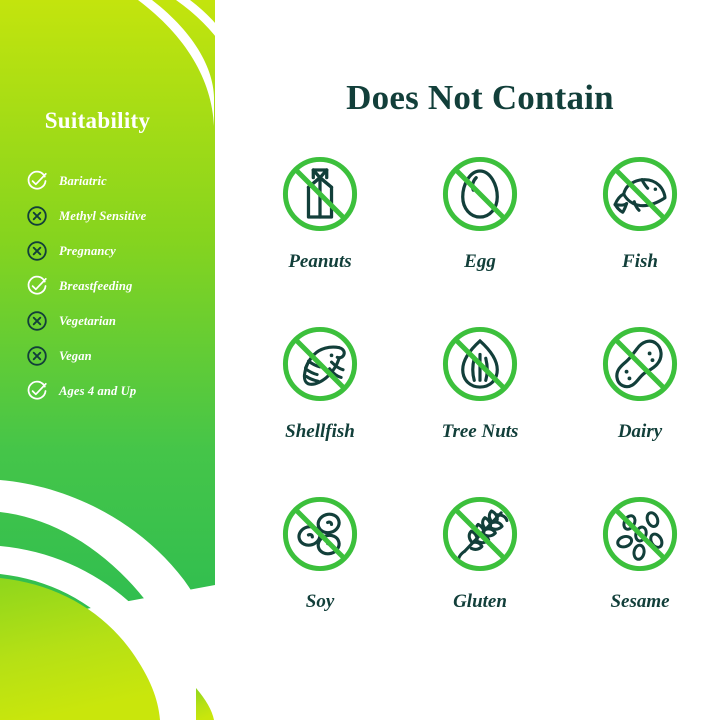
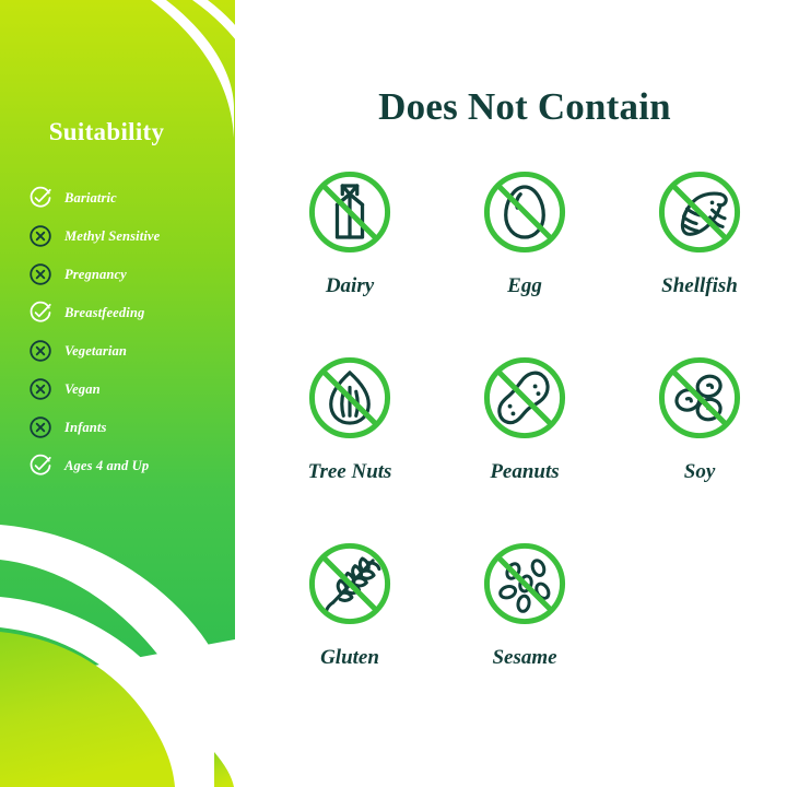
  Suitability
  Bariatric
  Methyl Sensitive
  Pregnancy
  Breastfeeding
  Vegetarian
  Vegan
+ Infants
  Ages 4 and Up
  Does Not Contain
- Peanuts
+ Dairy
  Egg
- Fish
  Shellfish
  Tree Nuts
- Dairy
+ Peanuts
  Soy
  Gluten
  Sesame
